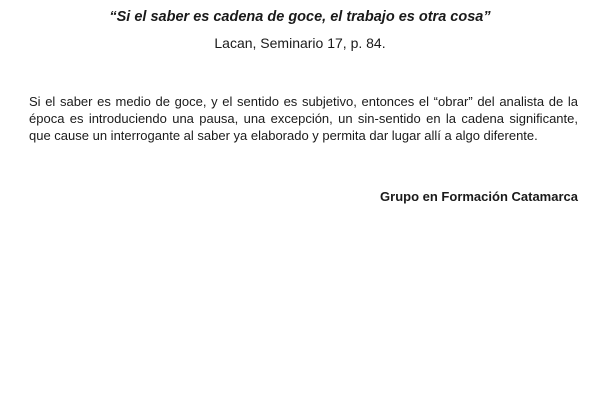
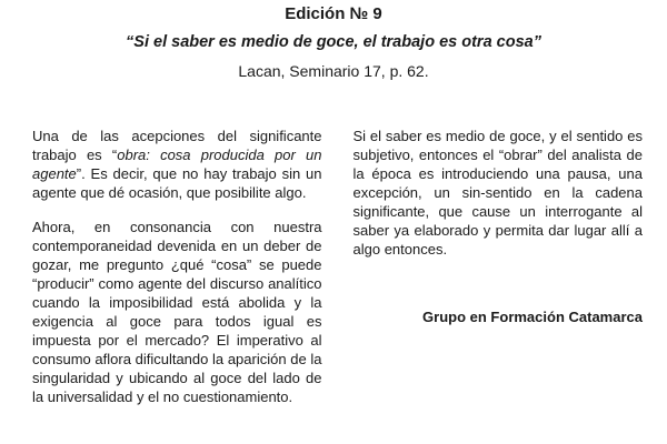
+ Edición № 9
- “Si el saber es cadena de goce, el trabajo es otra cosa”
+ “Si el saber es medio de goce, el trabajo es otra cosa”
- Lacan, Seminario 17, p. 84.
+ Lacan, Seminario 17, p. 62.
+ Una de las acepciones del significante trabajo es “obra: cosa producida por un agente”. Es decir, que no hay trabajo sin un agente que dé ocasión, que posibilite algo.
+ Ahora, en consonancia con nuestra contemporaneidad devenida en un deber de gozar, me pregunto ¿qué “cosa” se puede “producir” como agente del discurso analítico cuando la imposibilidad está abolida y la exigencia al goce para todos igual es impuesta por el mercado? El imperativo al consumo aflora dificultando la aparición de la singularidad y ubicando al goce del lado de la universalidad y el no cuestionamiento.
- Si el saber es medio de goce, y el sentido es subjetivo, entonces el “obrar” del analista de la época es introduciendo una pausa, una excepción, un sin-sentido en la cadena significante, que cause un interrogante al saber ya elaborado y permita dar lugar allí a algo diferente.
+ Si el saber es medio de goce, y el sentido es subjetivo, entonces el “obrar” del analista de la época es introduciendo una pausa, una excepción, un sin-sentido en la cadena significante, que cause un interrogante al saber ya elaborado y permita dar lugar allí a algo entonces.
  Grupo en Formación Catamarca
